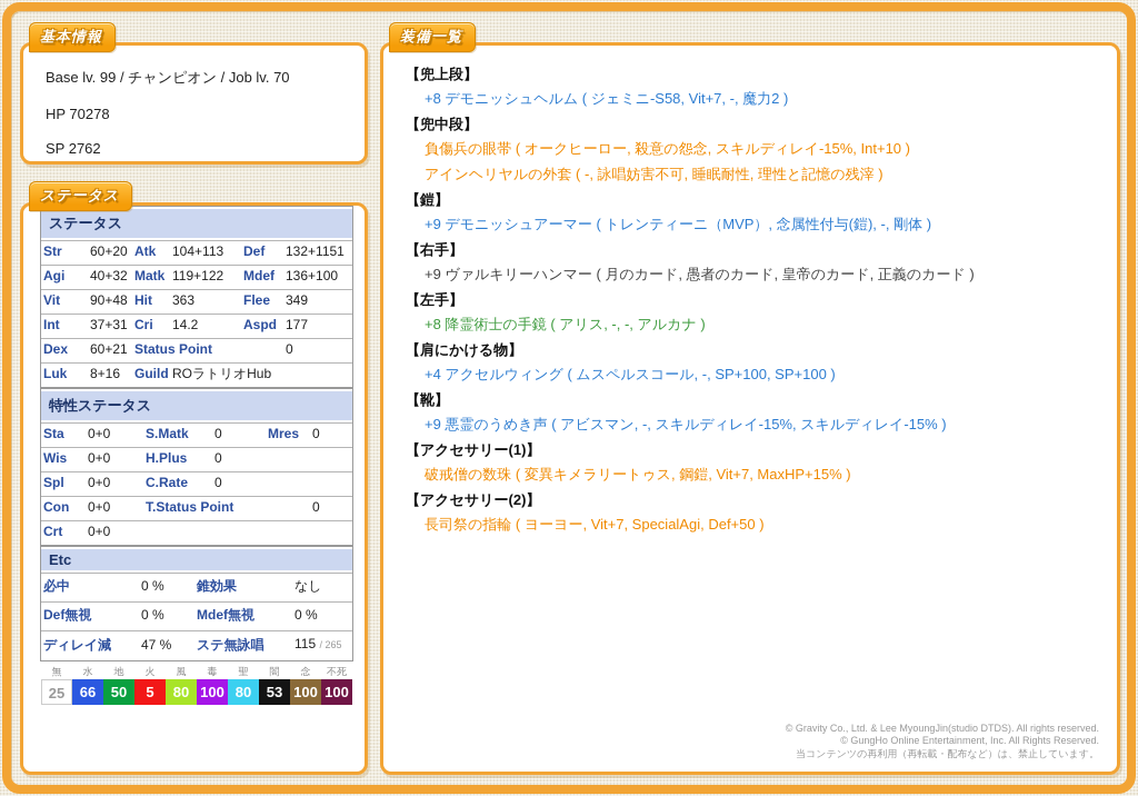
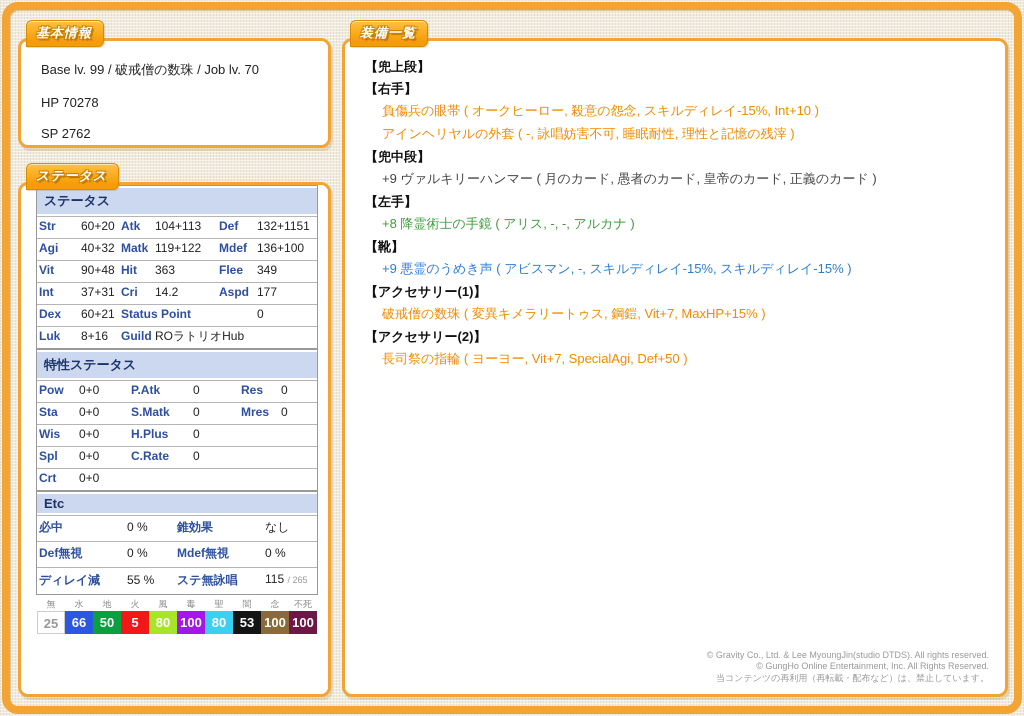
  基本情報
  ステータス
  装備一覧
- Base lv. 99 / チャンピオン / Job lv. 70
+ Base lv. 99 / 破戒僧の数珠 / Job lv. 70
  HP 70278
  SP 2762
  ステータス
  Str	60+20	Atk	104+113	Def	132+1151
  Agi	40+32	Matk	119+122	Mdef	136+100
  Vit	90+48	Hit	363	Flee	349
  Int	37+31	Cri	14.2	Aspd	177
  Dex	60+21	Status Point	0
  Luk	8+16	Guild	ROラトリオHub
  特性ステータス
+ Pow	0+0	P.Atk	0	Res	0
  Sta	0+0	S.Matk	0	Mres	0
  Wis	0+0	H.Plus	0
  Spl	0+0	C.Rate	0
- Con	0+0	T.Status Point	0
  Crt	0+0
  Etc
  必中	0 %	錐効果	なし
  Def無視	0 %	Mdef無視	0 %
- ディレイ減	47 %	ステ無詠唱	115 / 265
+ ディレイ減	55 %	ステ無詠唱	115 / 265
  無
  25
  水
  66
  地
  50
  火
  5
  風
  80
  毒
  100
  聖
  80
  闇
  53
  念
  100
  不死
  100
  【兜上段】
- +8 デモニッシュヘルム ( ジェミニ-S58, Vit+7, -, 魔力2 )
- 【兜中段】
+ 【右手】
  負傷兵の眼帯 ( オークヒーロー, 殺意の怨念, スキルディレイ-15%, Int+10 )
  アインヘリヤルの外套 ( -, 詠唱妨害不可, 睡眠耐性, 理性と記憶の残滓 )
- 【鎧】
- +9 デモニッシュアーマー ( トレンティーニ（MVP）, 念属性付与(鎧), -, 剛体 )
- 【右手】
+ 【兜中段】
  +9 ヴァルキリーハンマー ( 月のカード, 愚者のカード, 皇帝のカード, 正義のカード )
  【左手】
  +8 降霊術士の手鏡 ( アリス, -, -, アルカナ )
- 【肩にかける物】
- +4 アクセルウィング ( ムスペルスコール, -, SP+100, SP+100 )
  【靴】
  +9 悪霊のうめき声 ( アビスマン, -, スキルディレイ-15%, スキルディレイ-15% )
  【アクセサリー(1)】
  破戒僧の数珠 ( 変異キメラリートゥス, 鋼鎧, Vit+7, MaxHP+15% )
  【アクセサリー(2)】
  長司祭の指輪 ( ヨーヨー, Vit+7, SpecialAgi, Def+50 )
  © Gravity Co., Ltd. & Lee MyoungJin(studio DTDS). All rights reserved.
  © GungHo Online Entertainment, Inc. All Rights Reserved.
  当コンテンツの再利用（再転載・配布など）は、禁止しています。
